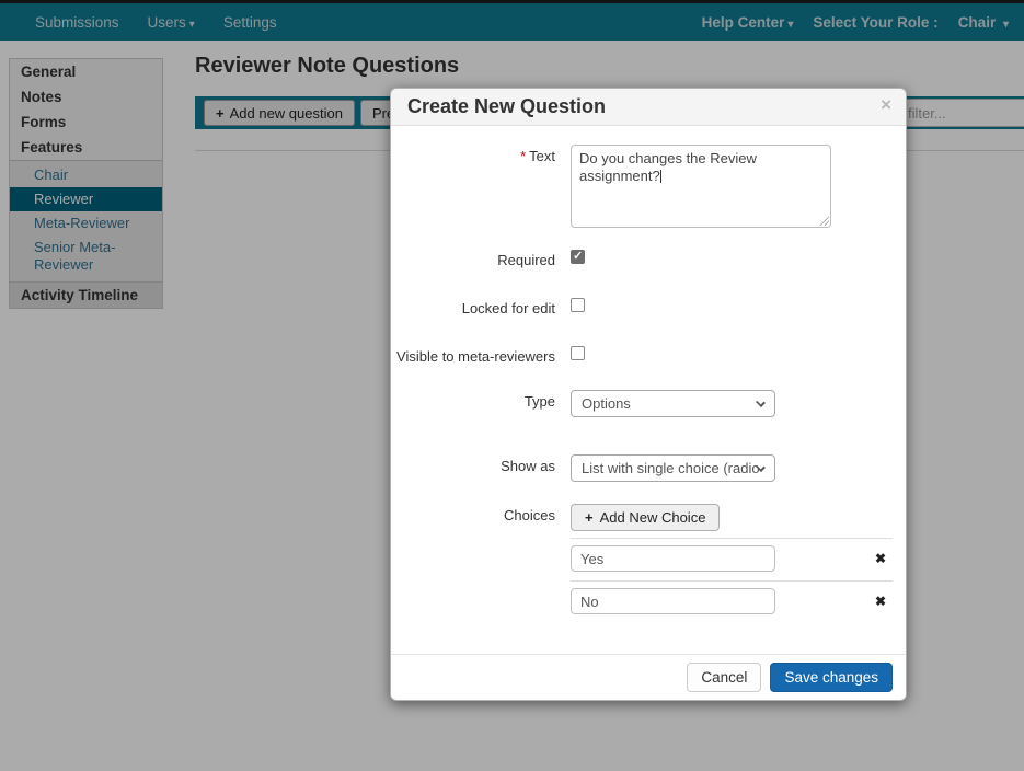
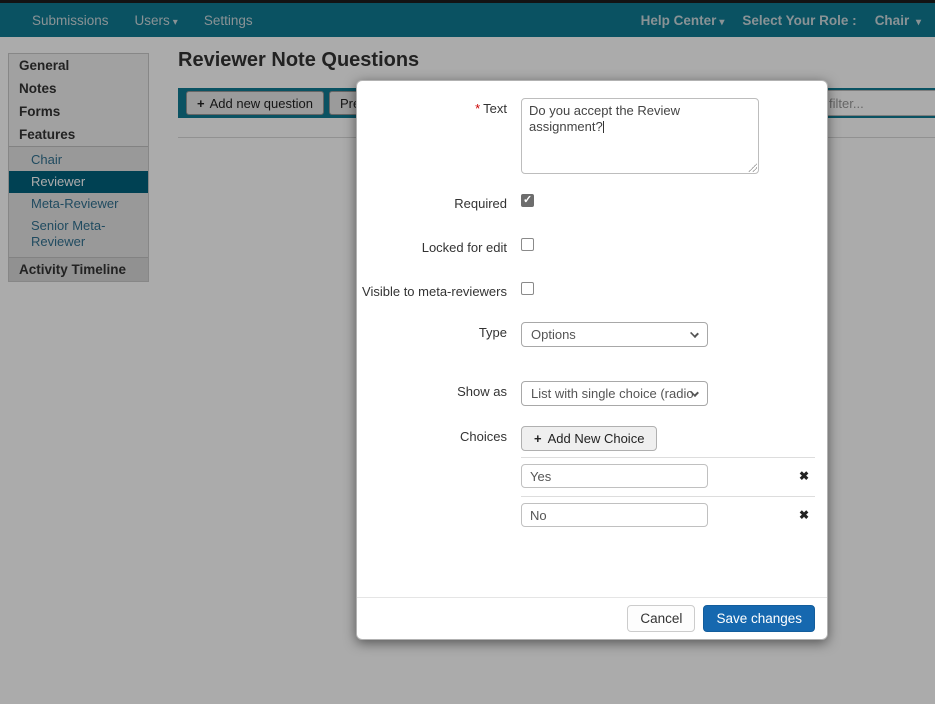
  Submissions
  Users ▾
  Settings
  Help Center ▾
  Select Your Role :
  Chair ▾
  General
  Notes
  Forms
  Features
  Chair
  Reviewer
  Meta-Reviewer
  Senior Meta-Reviewer
  Activity Timeline
  Reviewer Note Questions
  +
  Add new question
  filter...
- Create New Question
- ×
  * Text
- Do you changes the Review assignment?
+ Do you accept the Review assignment?
  Required
  ✓
  Locked for edit
  Visible to meta-reviewers
  Type
  Options
  Show as
  List with single choice (radio
  Choices
  +
  Add New Choice
  Yes
  ✖
  No
  ✖
  Cancel
  Save changes
